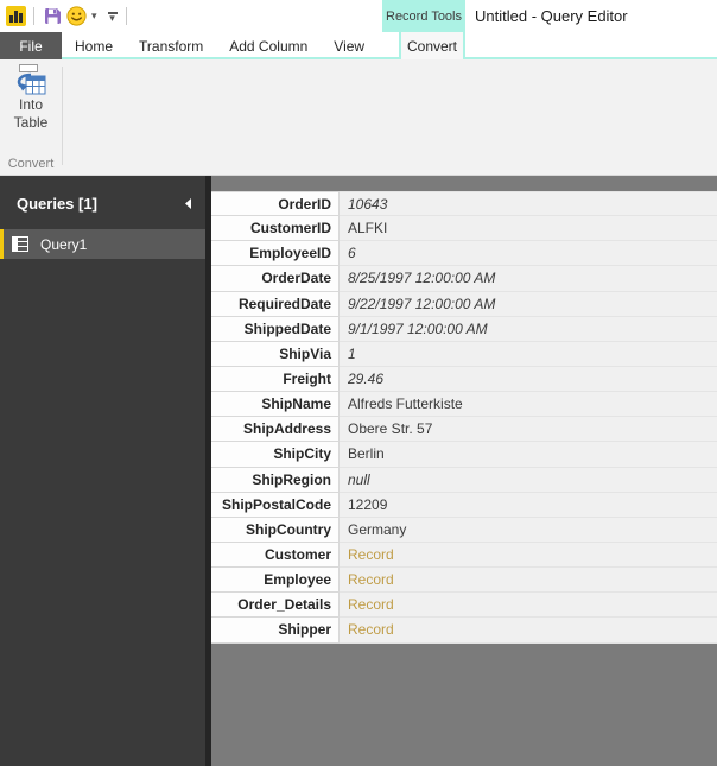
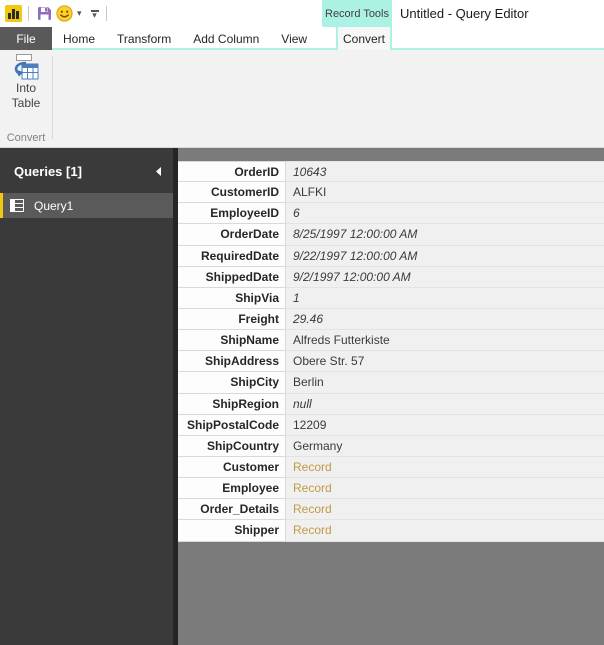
  ▾
  ▾
  Record Tools
  Untitled - Query Editor
  File
  Home
  Transform
  Add Column
  View
  Convert
  Into
  Table
  Convert
  Queries [1]
  Query1
  OrderID
  10643
  CustomerID
  ALFKI
  EmployeeID
  6
  OrderDate
  8/25/1997 12:00:00 AM
  RequiredDate
  9/22/1997 12:00:00 AM
  ShippedDate
- 9/1/1997 12:00:00 AM
+ 9/2/1997 12:00:00 AM
  ShipVia
  1
  Freight
  29.46
  ShipName
  Alfreds Futterkiste
  ShipAddress
  Obere Str. 57
  ShipCity
  Berlin
  ShipRegion
  null
  ShipPostalCode
  12209
  ShipCountry
  Germany
  Customer
  Record
  Employee
  Record
  Order_Details
  Record
  Shipper
  Record
